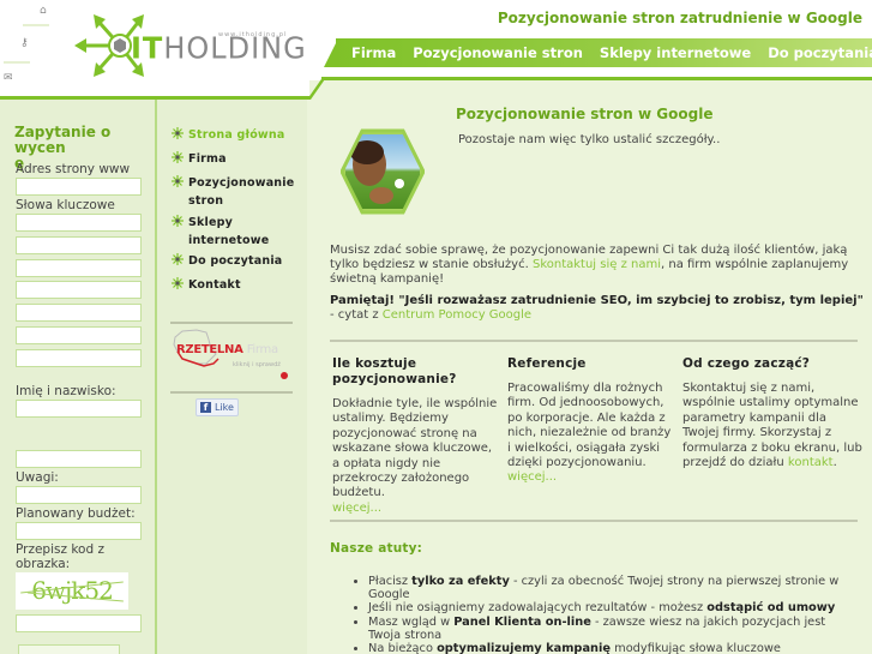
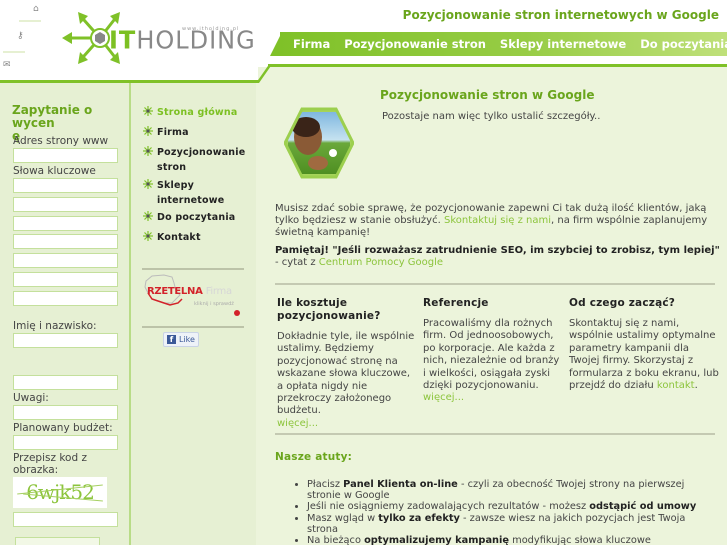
  ⌂
  ⚷
  ✉
  ITHOLDING
- Pozycjonowanie stron zatrudnienie w Google
+ Pozycjonowanie stron internetowych w Google
  Firma
  Pozycjonowanie stron
  Sklepy internetowe
  Do poczytani
  Kontakt
  Zapytanie o wycen
  ę
  Adres strony www
  Słowa kluczowe
  Imię i nazwisko:
  Uwagi:
  Planowany budżet:
  Przepisz kod z
  obrazka:
  wjk52
  Strona główna
  Firma
  Pozycjonowanie stron
  Sklepy internetowe
  Do poczytania
  Kontakt
  RZETELNA Firma
  f
  Like
  Pozycjonowanie stron w Google
  Pozostaje nam więc tylko ustalić szczegóły..
  Musisz zdać sobie sprawę, że pozycjonowanie zapewni Ci tak dużą ilość klientów, jaką tylko będziesz w stanie obsłużyć. Skontaktuj się z nami, na firm wspólnie zaplanujemy świetną kampanię!
  Pamiętaj! "Jeśli rozważasz zatrudnienie SEO, im szybciej to zrobisz, tym lepiej"
  - cytat z Centrum Pomocy Google
  Ile kosztuje pozycjonowanie?
  Dokładnie tyle, ile wspólnie ustalimy. Będziemy pozycjonować stronę na wskazane słowa kluczowe, a opłata nigdy nie przekroczy założonego budżetu.
  więcej...
  Referencje
  Pracowaliśmy dla rożnych firm. Od jednoosobowych, po korporacje. Ale każda z nich, niezależnie od branży i wielkości, osiągała zyski dzięki pozycjonowaniu.
  więcej...
  Od czego zacząć?
  Skontaktuj się z nami, wspólnie ustalimy optymalne parametry kampanii dla Twojej firmy. Skorzystaj z formularza z boku ekranu, lub przejdź do działu kontakt.
  Nasze atuty:
- Płacisz tylko za efekty - czyli za obecność Twojej strony na pierwszej stronie w Google
+ Płacisz Panel Klienta on-line - czyli za obecność Twojej strony na pierwszej stronie w Google
  Jeśli nie osiągniemy zadowalających rezultatów - możesz odstąpić od umowy
- Masz wgląd w Panel Klienta on-line - zawsze wiesz na jakich pozycjach jest Twoja strona
+ Masz wgląd w tylko za efekty - zawsze wiesz na jakich pozycjach jest Twoja strona
  Na bieżąco optymalizujemy kampanię modyfikując słowa kluczowe
